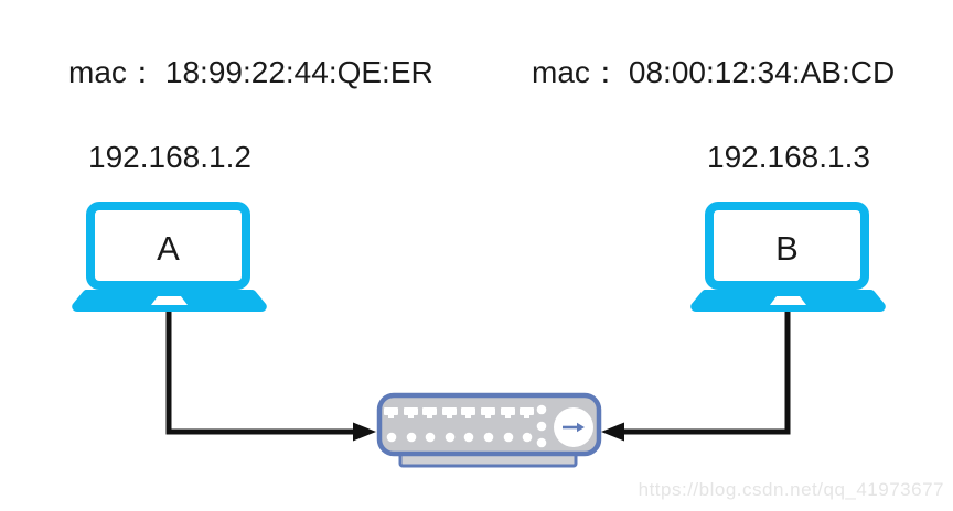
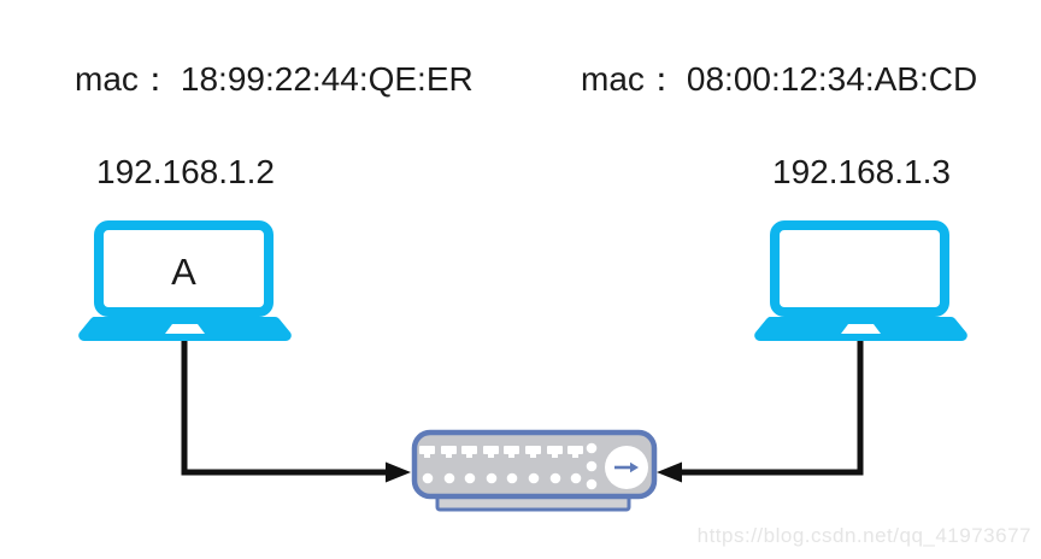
  mac： 18:99:22:44:QE:ER
  mac： 08:00:12:34:AB:CD
  192.168.1.2
  192.168.1.3
  A
- B
  https://blog.csdn.net/qq_41973677
